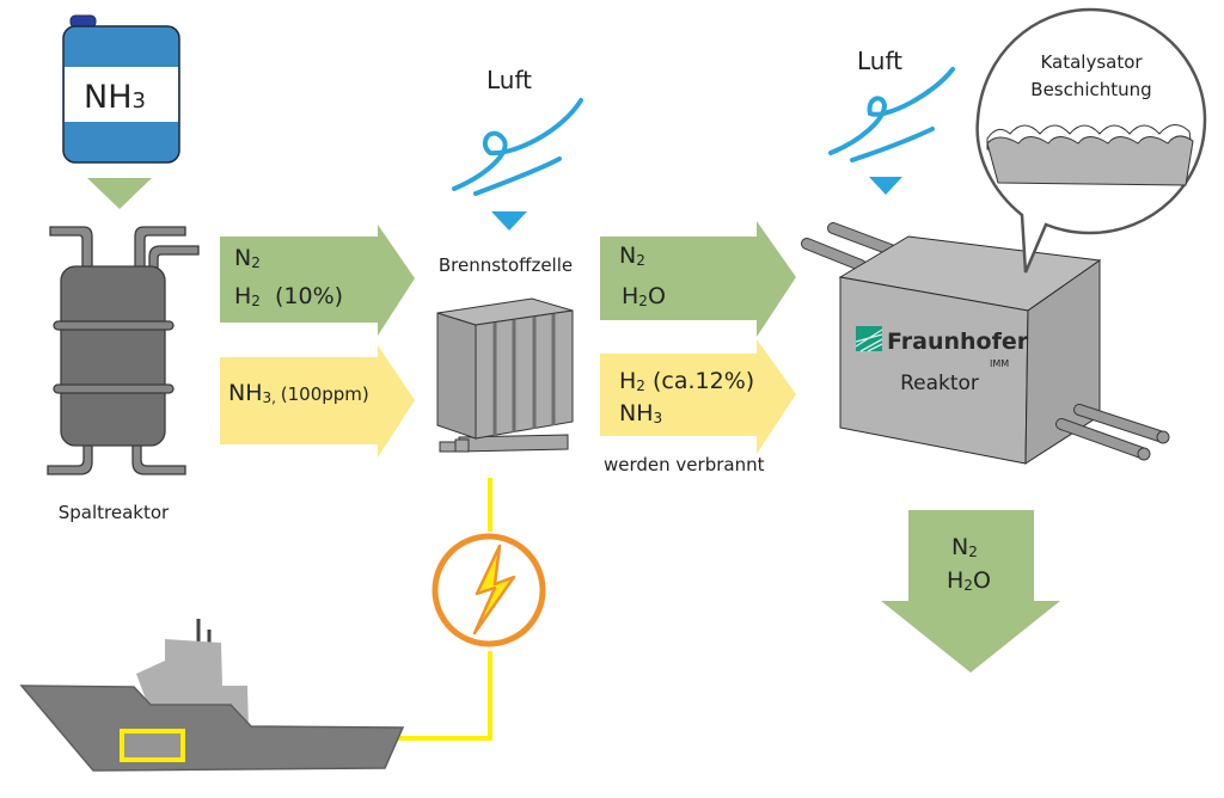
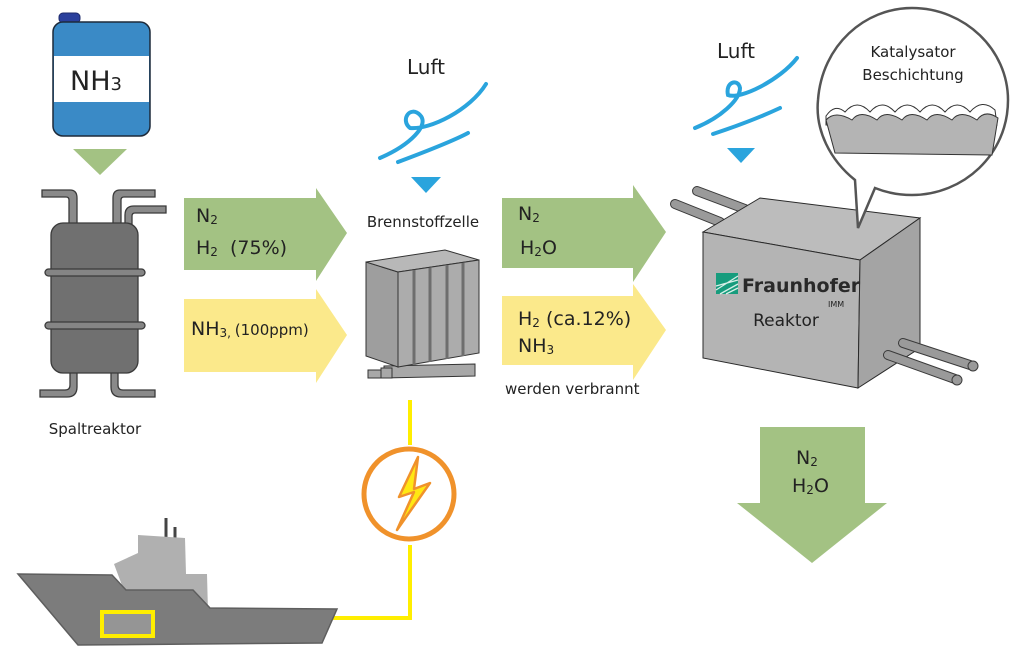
  NH3
  Spaltreaktor
  N2
- H2 (10%)
+ H2 (75%)
  NH3, (100ppm)
  Luft
  Brennstoffzelle
  N2
  H2O
  H2 (ca.12%)
  NH3
  werden verbrannt
  Luft
  Fraunhofer
  IMM
  Reaktor
  Katalysator
  Beschichtung
  N2
  H2O
